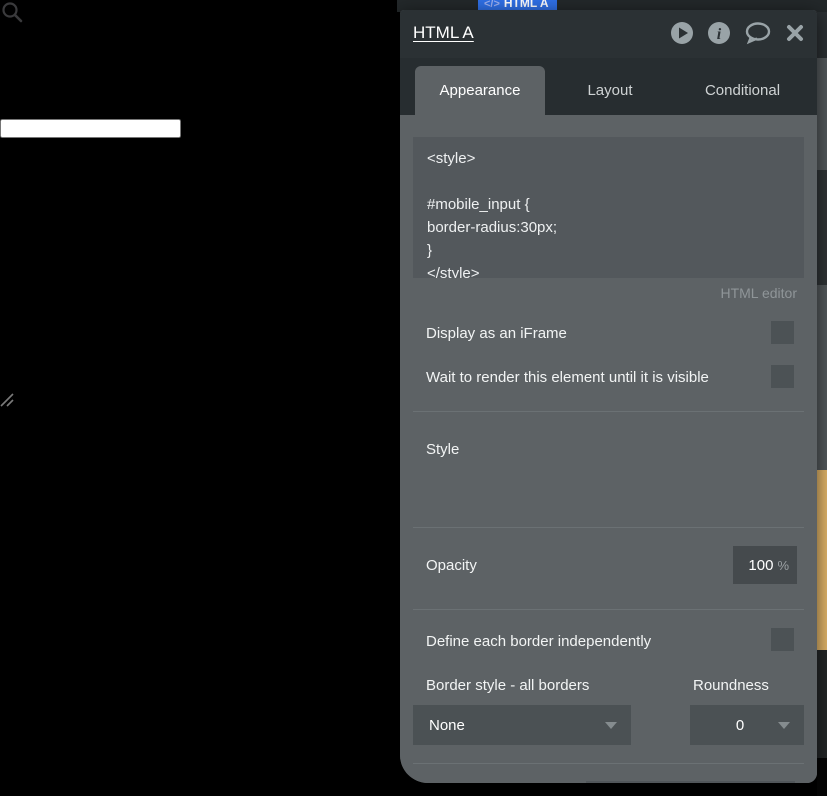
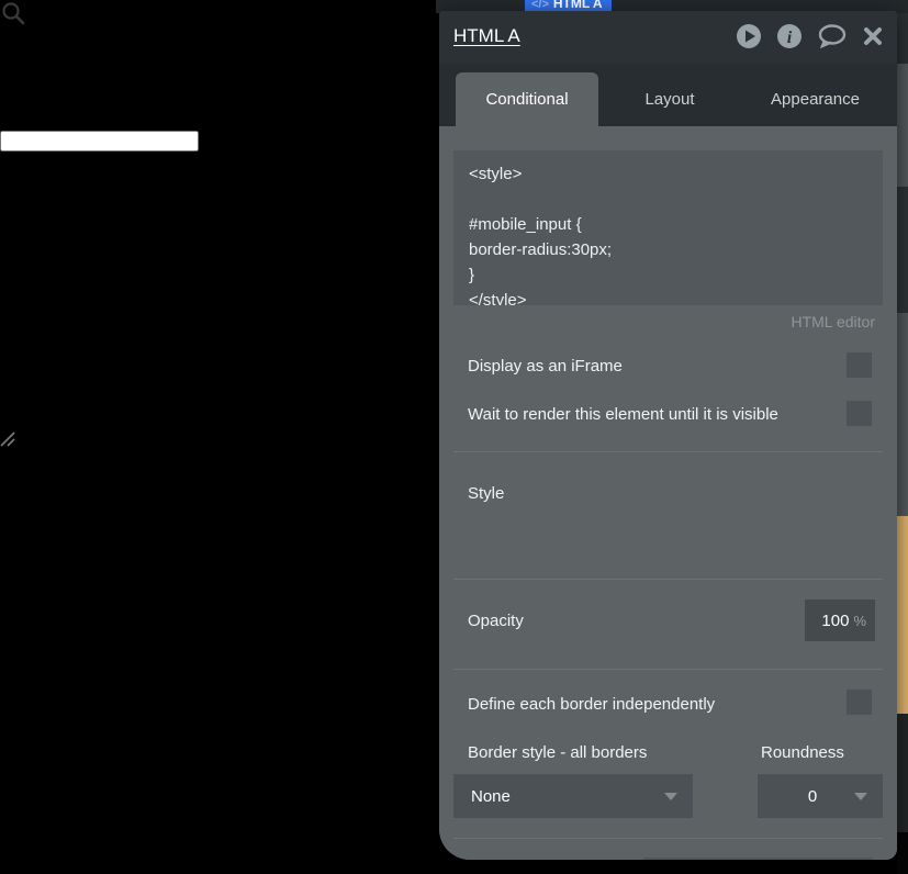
  </> HTML A
  HTML A
  i
- Appearance
+ Conditional
  Layout
- Conditional
+ Appearance
  <style>
  #mobile_input {
  border-radius:30px;
  }
  </style>
  HTML editor
  Display as an iFrame
  Wait to render this element until it is visible
  Style
  Opacity
  100
  %
  Define each border independently
  Border style - all borders
  Roundness
  None
  0
